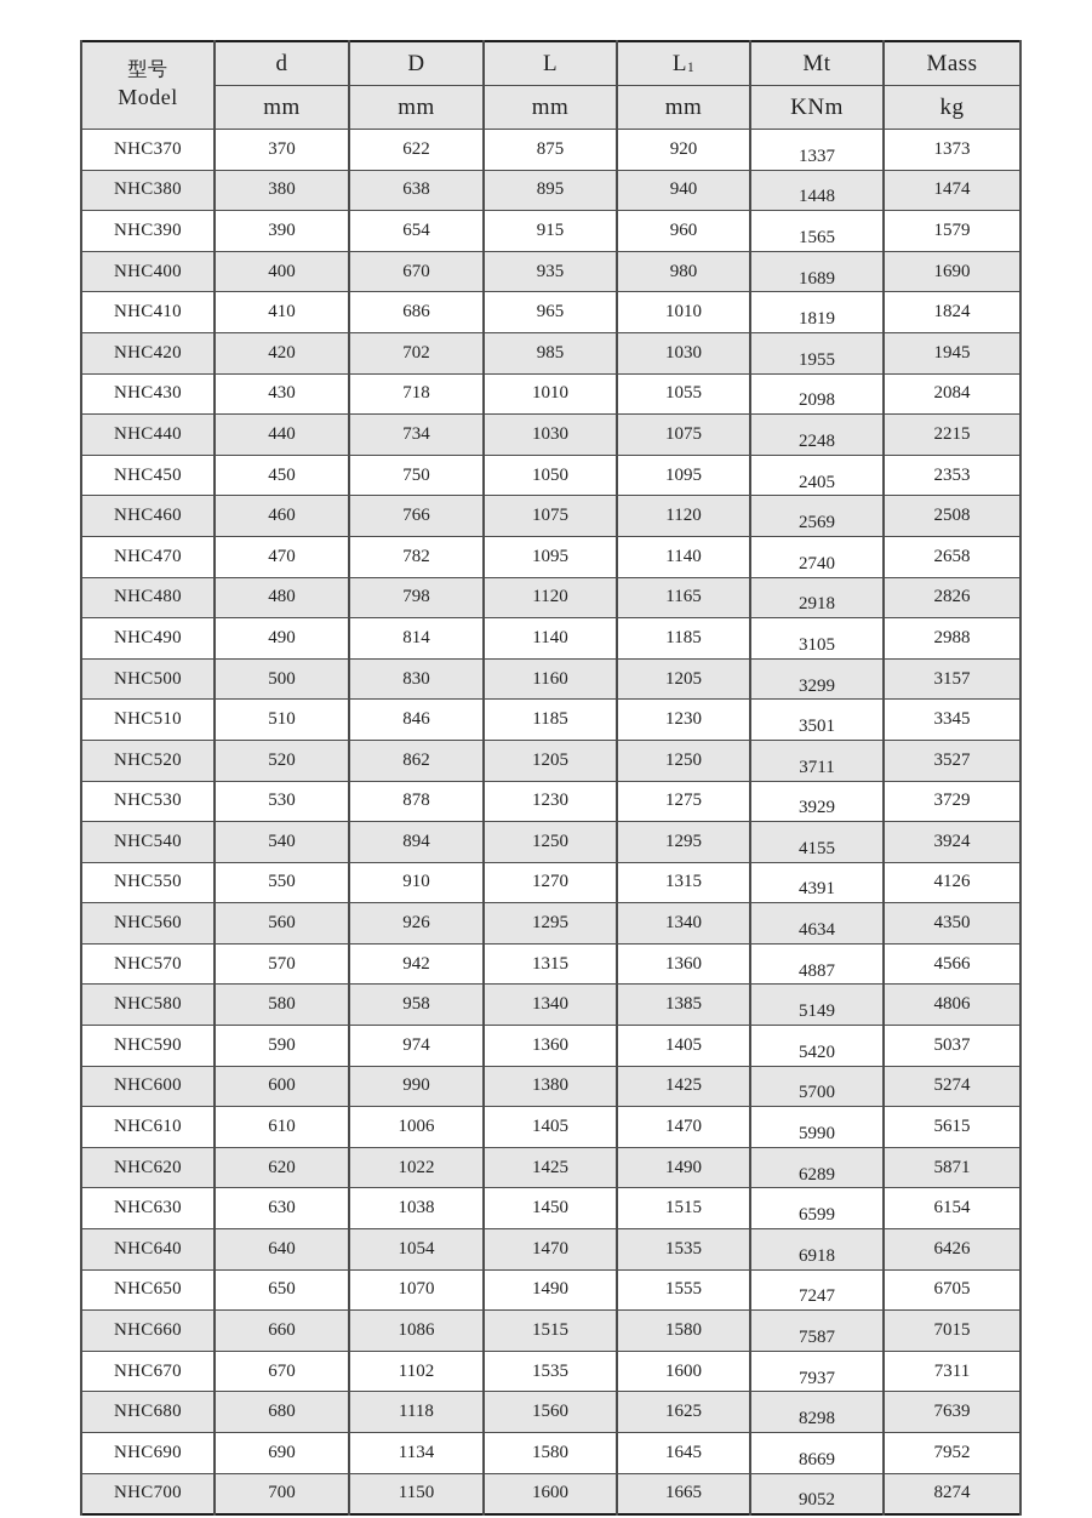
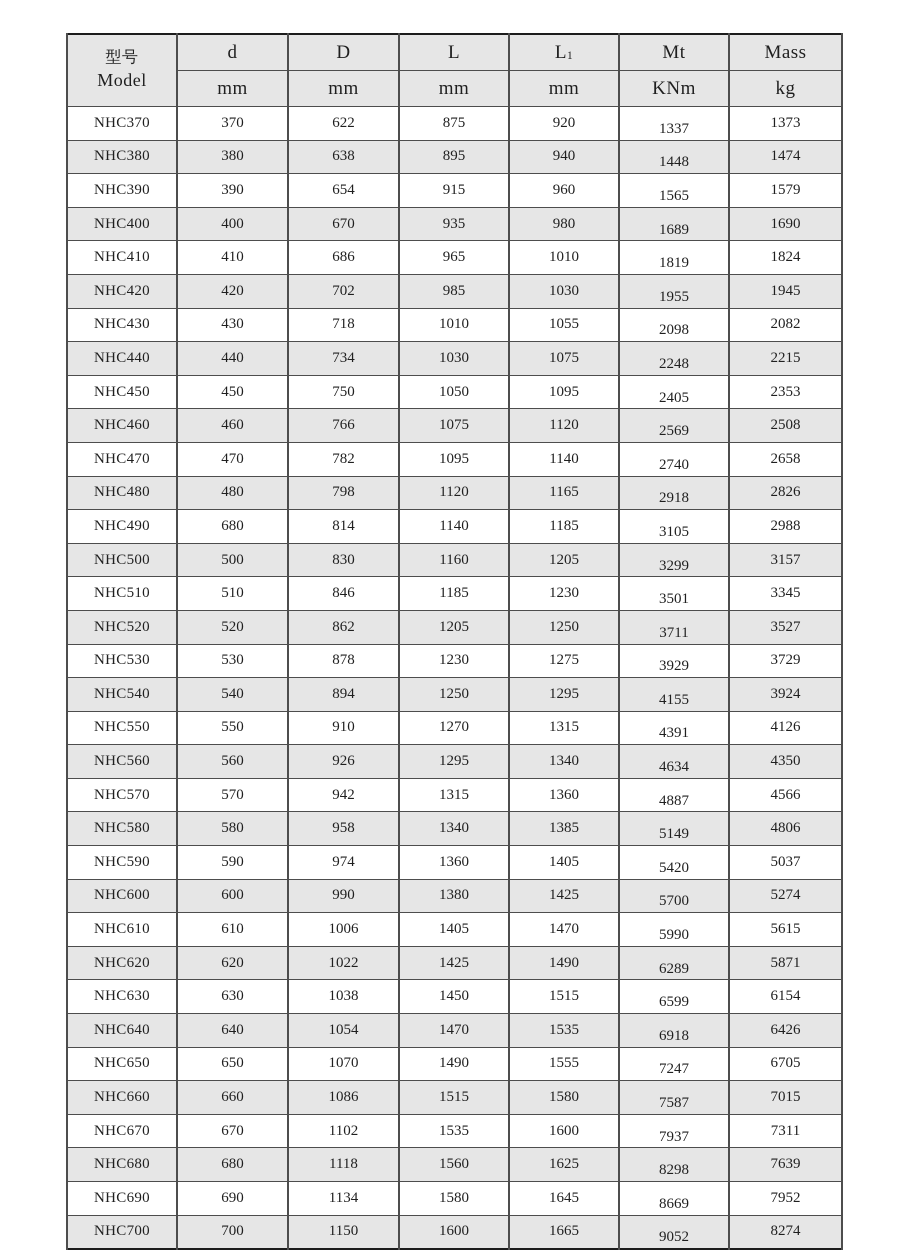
  型号 Model	d	D	L	L1	Mt	Mass
  mm	mm	mm	mm	KNm	kg
  NHC370	370	622	875	920	1337	1373
  NHC380	380	638	895	940	1448	1474
  NHC390	390	654	915	960	1565	1579
  NHC400	400	670	935	980	1689	1690
  NHC410	410	686	965	1010	1819	1824
  NHC420	420	702	985	1030	1955	1945
- NHC430	430	718	1010	1055	2098	2084
+ NHC430	430	718	1010	1055	2098	2082
  NHC440	440	734	1030	1075	2248	2215
  NHC450	450	750	1050	1095	2405	2353
  NHC460	460	766	1075	1120	2569	2508
  NHC470	470	782	1095	1140	2740	2658
  NHC480	480	798	1120	1165	2918	2826
- NHC490	490	814	1140	1185	3105	2988
+ NHC490	680	814	1140	1185	3105	2988
  NHC500	500	830	1160	1205	3299	3157
  NHC510	510	846	1185	1230	3501	3345
  NHC520	520	862	1205	1250	3711	3527
  NHC530	530	878	1230	1275	3929	3729
  NHC540	540	894	1250	1295	4155	3924
  NHC550	550	910	1270	1315	4391	4126
  NHC560	560	926	1295	1340	4634	4350
  NHC570	570	942	1315	1360	4887	4566
  NHC580	580	958	1340	1385	5149	4806
  NHC590	590	974	1360	1405	5420	5037
  NHC600	600	990	1380	1425	5700	5274
  NHC610	610	1006	1405	1470	5990	5615
  NHC620	620	1022	1425	1490	6289	5871
  NHC630	630	1038	1450	1515	6599	6154
  NHC640	640	1054	1470	1535	6918	6426
  NHC650	650	1070	1490	1555	7247	6705
  NHC660	660	1086	1515	1580	7587	7015
  NHC670	670	1102	1535	1600	7937	7311
  NHC680	680	1118	1560	1625	8298	7639
  NHC690	690	1134	1580	1645	8669	7952
  NHC700	700	1150	1600	1665	9052	8274
